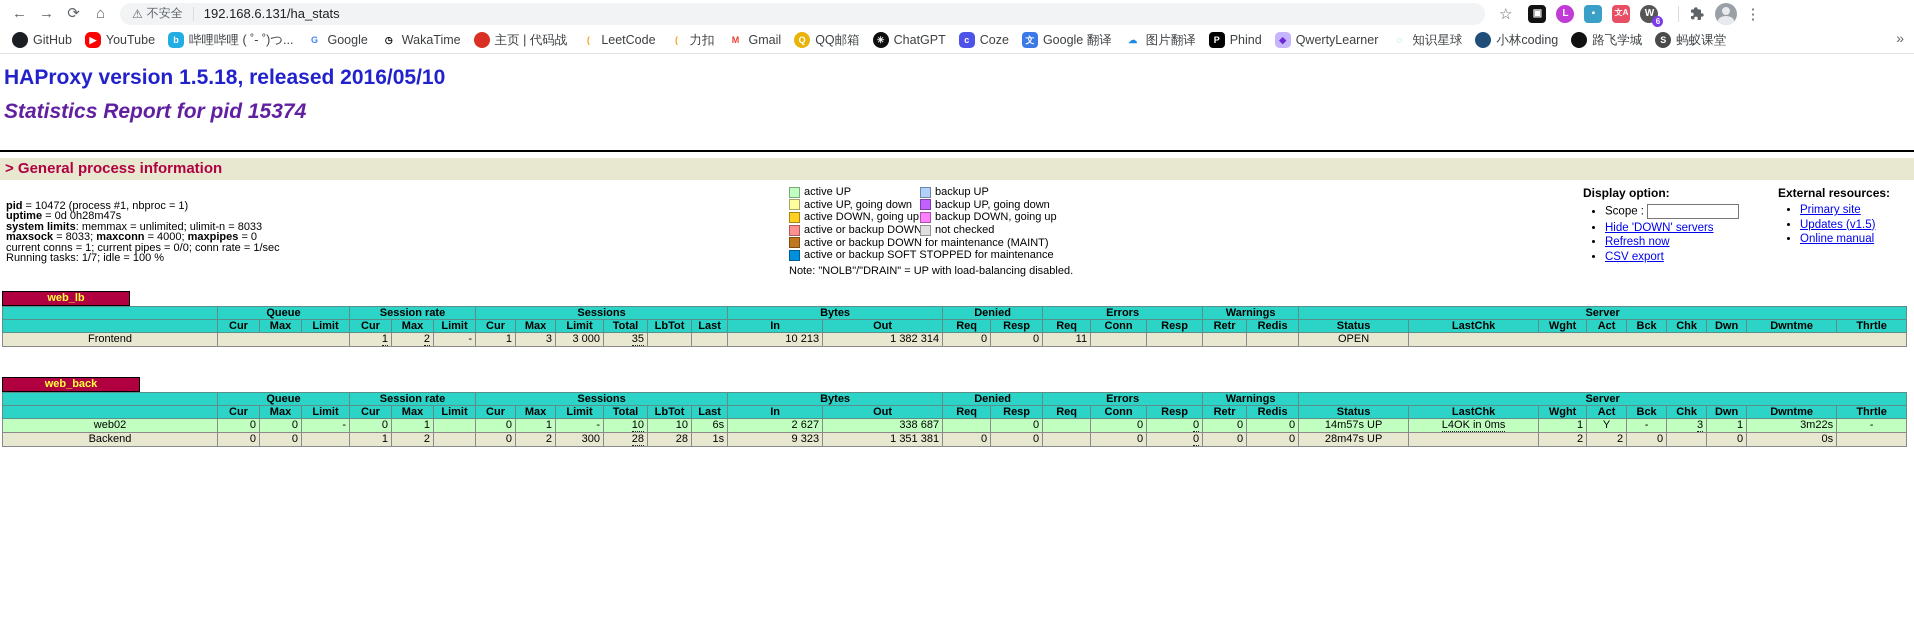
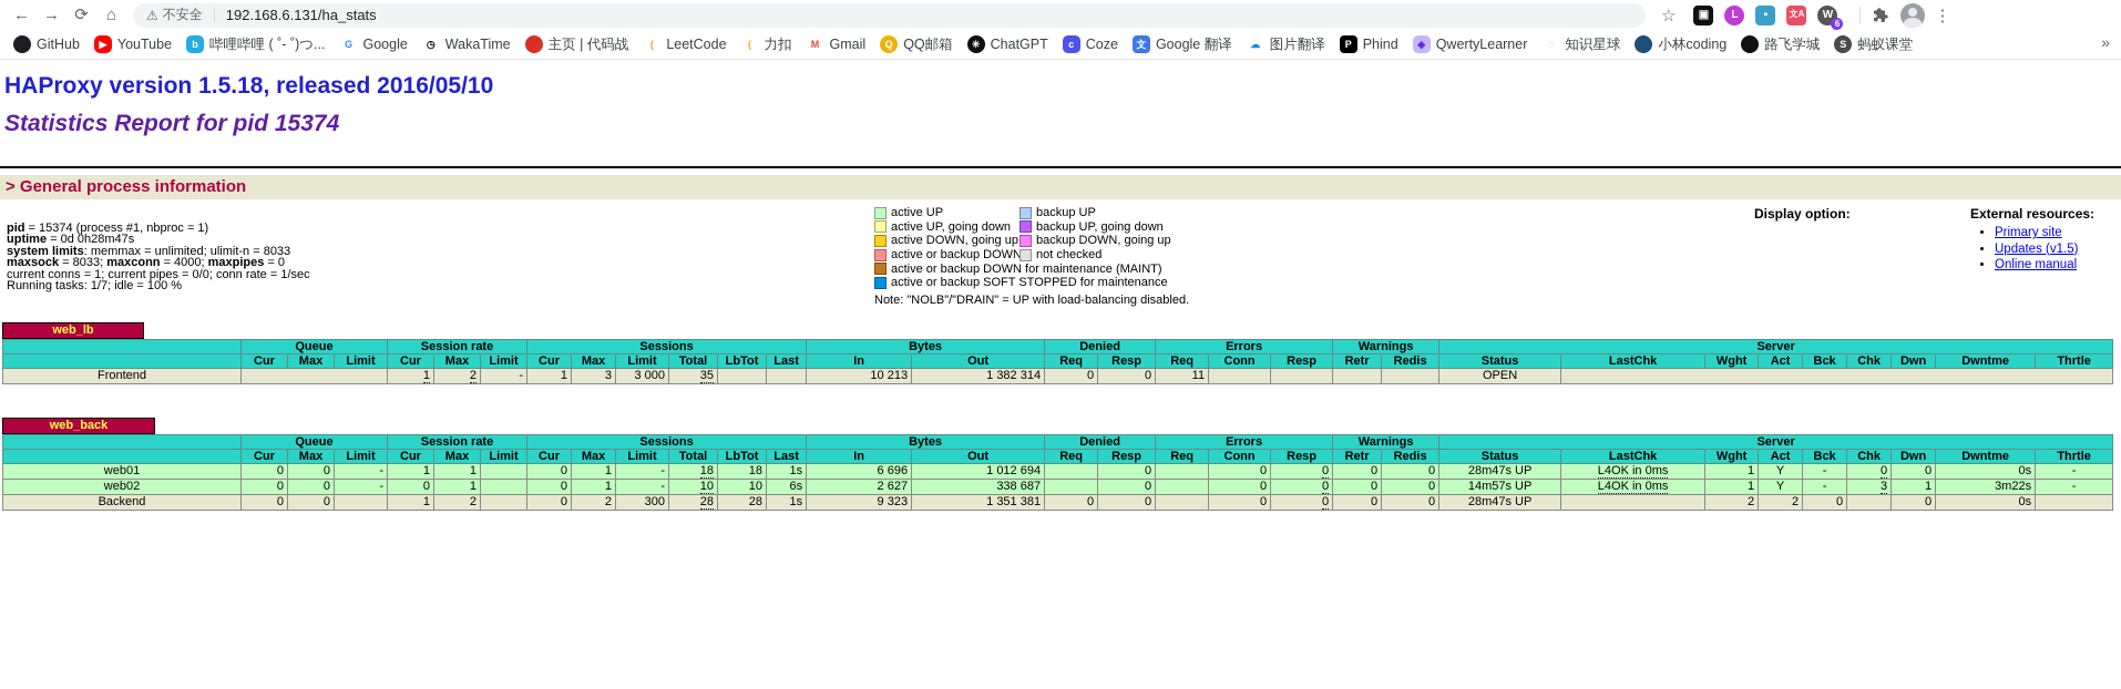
  ←
  →
  ⟳
  ⌂
  ⚠
  不安全
  192.168.6.131/ha_stats
  ☆
  ▣
  L
  ▪
  文A
  W
  6
  ⋮
  GitHub
  ▶
  YouTube
  b
  哔哩哔哩 ( ˚- ˚)つ...
  G
  Google
  ◷
  WakaTime
  主页 | 代码战
  (
  LeetCode
  (
  力扣
  M
  Gmail
  Q
  QQ邮箱
  ✳
  ChatGPT
  c
  Coze
  文
  Google 翻译
  ☁
  图片翻译
  P
  Phind
  ◆
  QwertyLearner
  ◌
  知识星球
  小林coding
  路飞学城
  S
  蚂蚁课堂
  »
  HAProxy version 1.5.18, released 2016/05/10
  Statistics Report for pid 15374
  > General process information
- pid = 10472 (process #1, nbproc = 1)
+ pid = 15374 (process #1, nbproc = 1)
  uptime = 0d 0h28m47s
  system limits: memmax = unlimited; ulimit-n = 8033
  maxsock = 8033; maxconn = 4000; maxpipes = 0
  current conns = 1; current pipes = 0/0; conn rate = 1/sec
  Running tasks: 1/7; idle = 100 %
  active UP
  backup UP
  active UP, going down
  backup UP, going down
  active DOWN, going up
  backup DOWN, going up
  active or backup DOWN
  not checked
  active or backup DOWN for maintenance (MAINT)
  active or backup SOFT STOPPED for maintenance
  Note: "NOLB"/"DRAIN" = UP with load-balancing disabled.
  Display option:
- Scope :
- Hide 'DOWN' servers
- Refresh now
- CSV export
  External resources:
  Primary site
  Updates (v1.5)
  Online manual
  web_lb
  	Queue	Session rate	Sessions	Bytes	Denied	Errors	Warnings	Server
  	Cur	Max	Limit	Cur	Max	Limit	Cur	Max	Limit	Total	LbTot	Last	In	Out	Req	Resp	Req	Conn	Resp	Retr	Redis	Status	LastChk	Wght	Act	Bck	Chk	Dwn	Dwntme	Thrtle
  Frontend		1	2	-	1	3	3 000	35			10 213	1 382 314	0	0	11					OPEN
  web_back
  	Queue	Session rate	Sessions	Bytes	Denied	Errors	Warnings	Server
  	Cur	Max	Limit	Cur	Max	Limit	Cur	Max	Limit	Total	LbTot	Last	In	Out	Req	Resp	Req	Conn	Resp	Retr	Redis	Status	LastChk	Wght	Act	Bck	Chk	Dwn	Dwntme	Thrtle
+ web01	0	0	-	1	1		0	1	-	18	18	1s	6 696	1 012 694		0		0	0	0	0	28m47s UP	L4OK in 0ms	1	Y	-	0	0	0s	-
  web02	0	0	-	0	1		0	1	-	10	10	6s	2 627	338 687		0		0	0	0	0	14m57s UP	L4OK in 0ms	1	Y	-	3	1	3m22s	-
  Backend	0	0		1	2		0	2	300	28	28	1s	9 323	1 351 381	0	0		0	0	0	0	28m47s UP		2	2	0		0	0s
